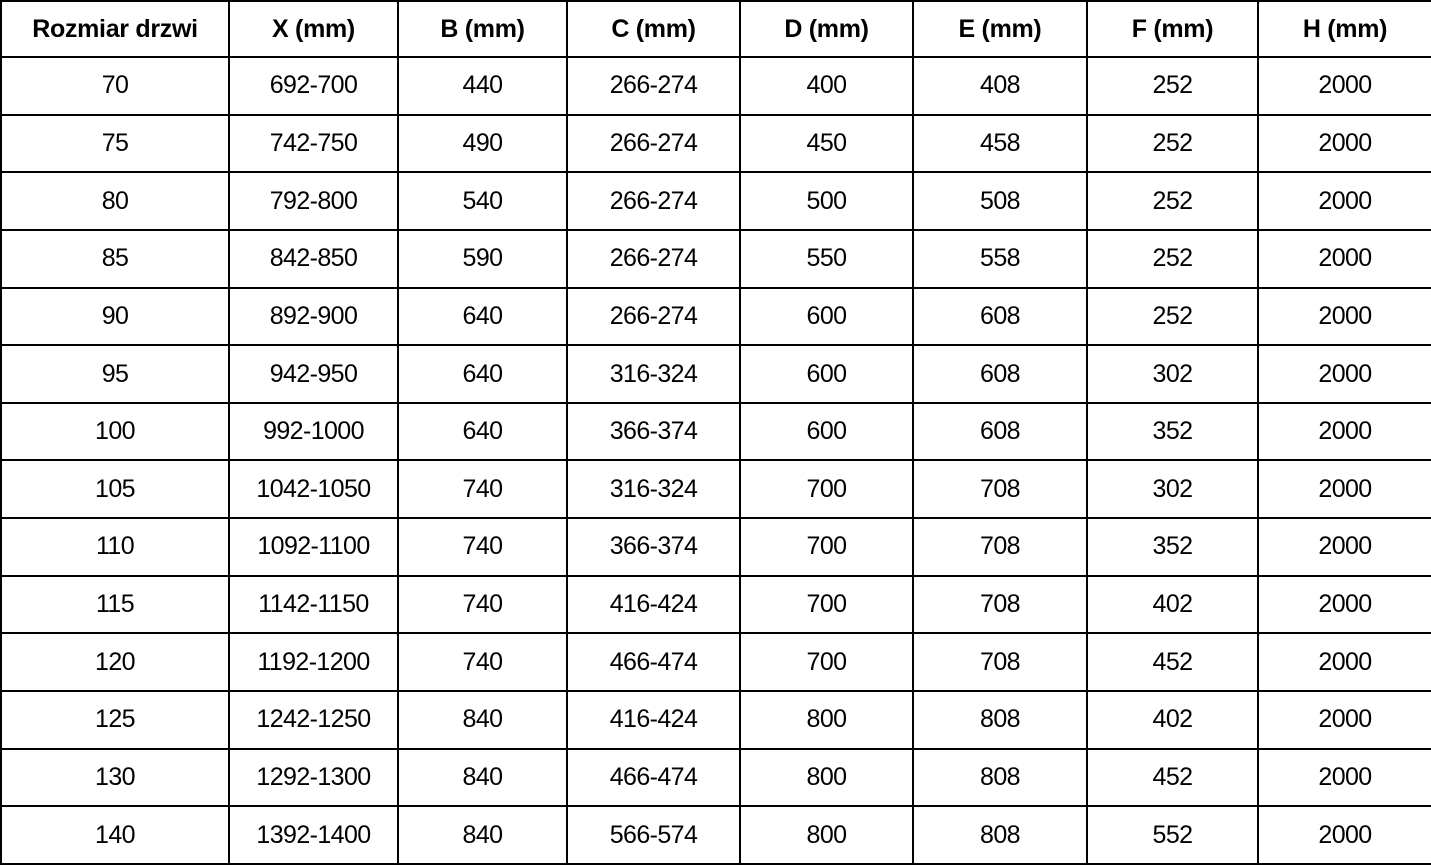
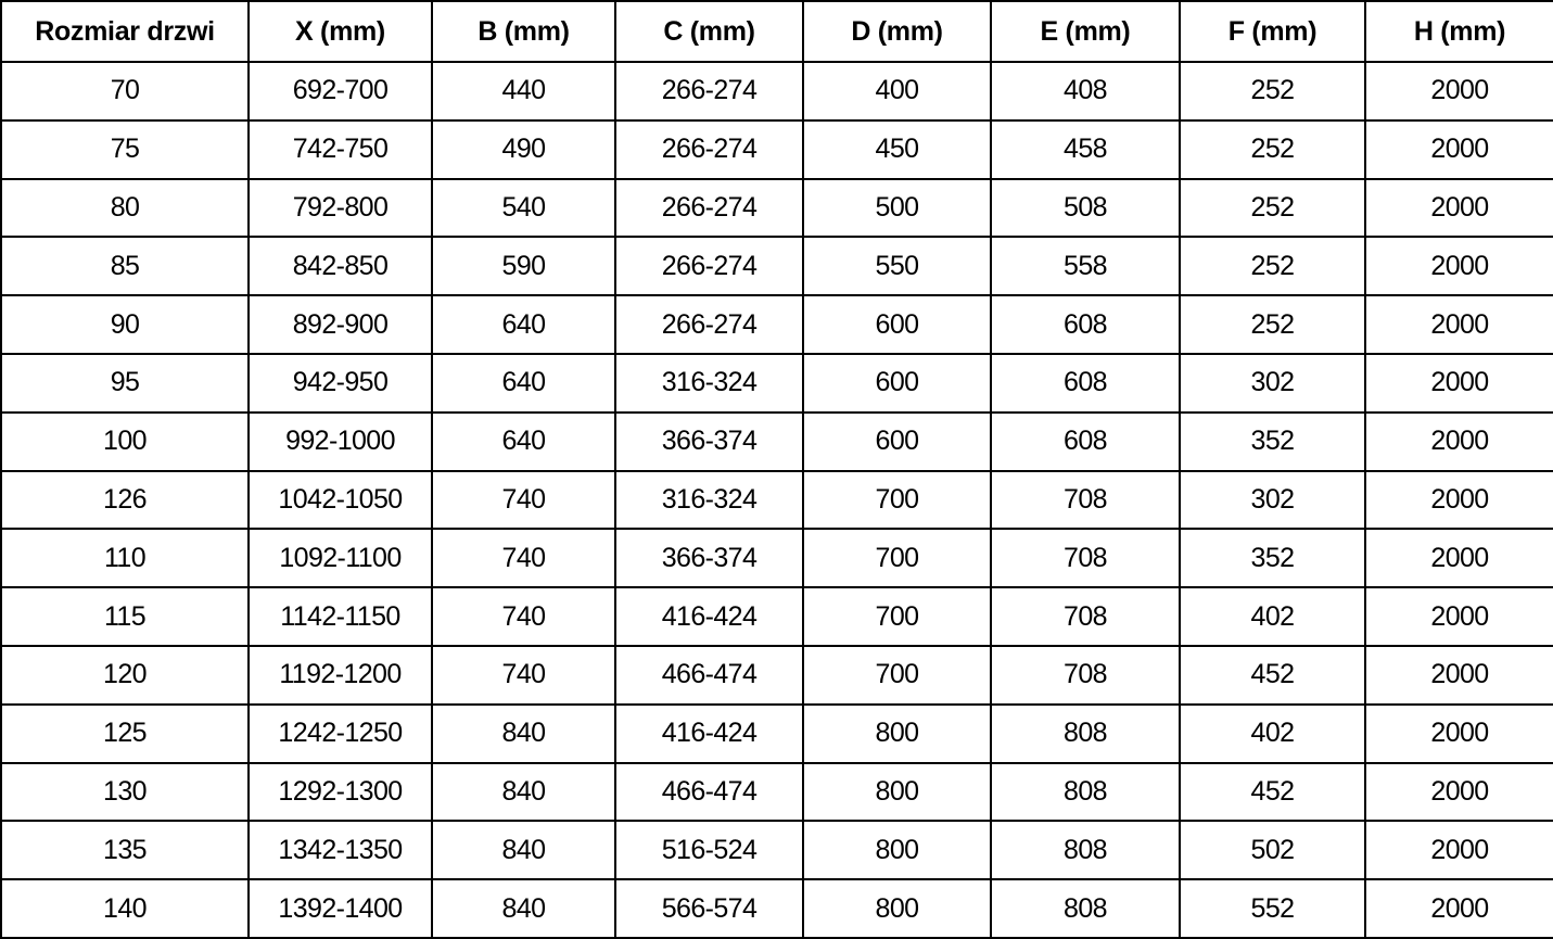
  Rozmiar drzwi	X (mm)	B (mm)	C (mm)	D (mm)	E (mm)	F (mm)	H (mm)
  70	692-700	440	266-274	400	408	252	2000
  75	742-750	490	266-274	450	458	252	2000
  80	792-800	540	266-274	500	508	252	2000
  85	842-850	590	266-274	550	558	252	2000
  90	892-900	640	266-274	600	608	252	2000
  95	942-950	640	316-324	600	608	302	2000
  100	992-1000	640	366-374	600	608	352	2000
- 105	1042-1050	740	316-324	700	708	302	2000
+ 126	1042-1050	740	316-324	700	708	302	2000
  110	1092-1100	740	366-374	700	708	352	2000
  115	1142-1150	740	416-424	700	708	402	2000
  120	1192-1200	740	466-474	700	708	452	2000
  125	1242-1250	840	416-424	800	808	402	2000
  130	1292-1300	840	466-474	800	808	452	2000
+ 135	1342-1350	840	516-524	800	808	502	2000
  140	1392-1400	840	566-574	800	808	552	2000
